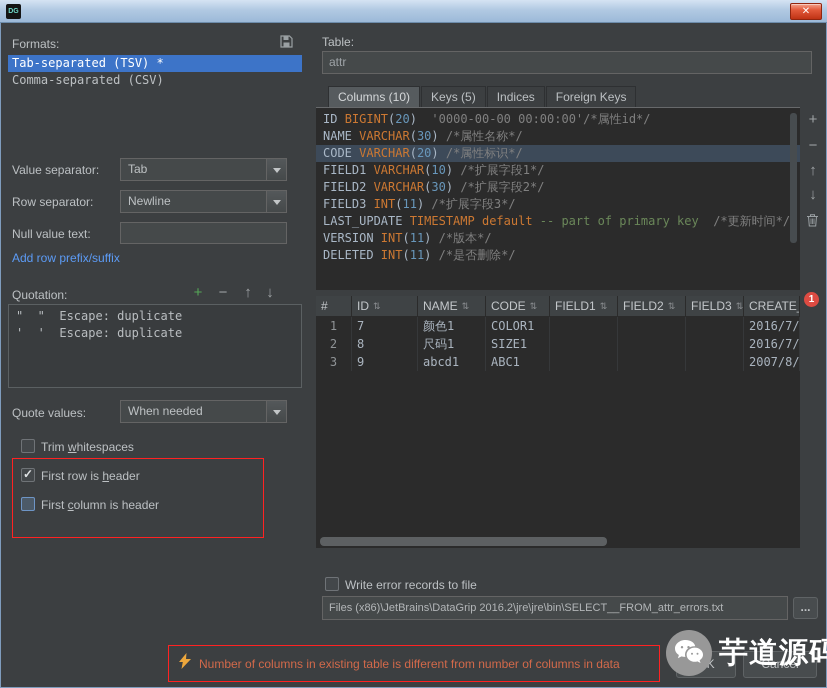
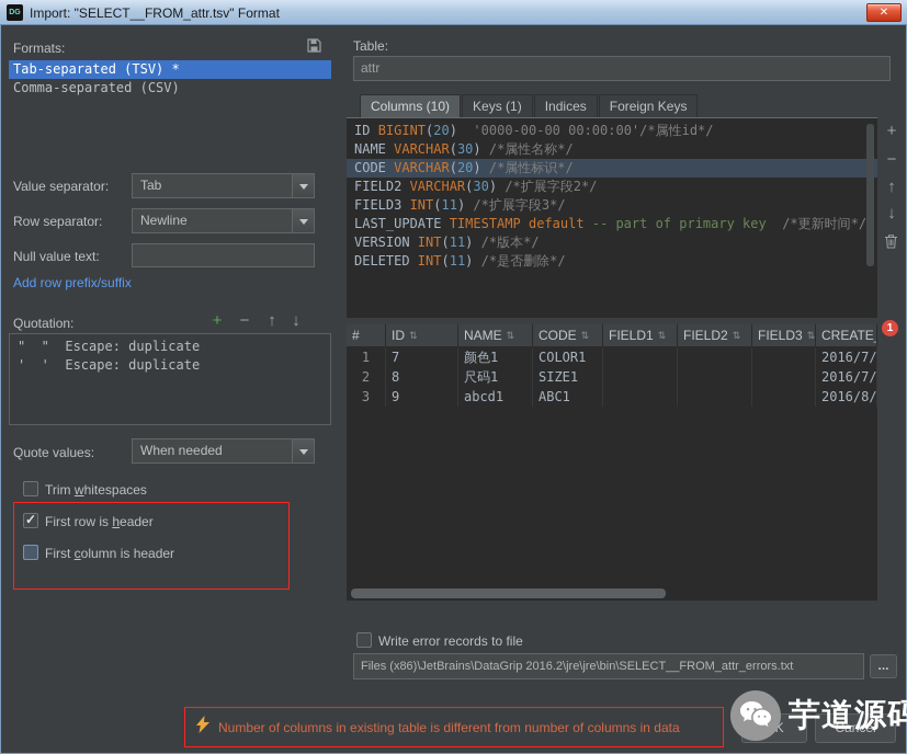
+ Import: "SELECT__FROM_attr.tsv" Format
  ✕
  Formats:
  Tab-separated (TSV) *
  Comma-separated (CSV)
  Value separator:
  Tab
  Row separator:
  Newline
  Null value text:
  Add row prefix/suffix
  Quotation:
  +
  −
  ↑
  ↓
  " " Escape: duplicate
  ' ' Escape: duplicate
  Quote values:
  When needed
  Trim whitespaces
  First row is header
  First column is header
  Table:
  attr
  Columns (10)
- Keys (5)
+ Keys (1)
  Indices
  Foreign Keys
  ID BIGINT(20) '0000-00-00 00:00:00'/*属性id*/
  NAME VARCHAR(30) /*属性名称*/
  CODE VARCHAR(20) /*属性标识*/
- FIELD1 VARCHAR(10) /*扩展字段1*/
  FIELD2 VARCHAR(30) /*扩展字段2*/
  FIELD3 INT(11) /*扩展字段3*/
  LAST_UPDATE TIMESTAMP default -- part of primary key /*更新时间*/
  VERSION INT(11) /*版本*/
  DELETED INT(11) /*是否删除*/
  +
  −
  ↑
  ↓
  1
  #
  ID
  ⇅
  NAME
  ⇅
  CODE
  ⇅
  FIELD1
  ⇅
  FIELD2
  ⇅
  FIELD3
  ⇅
  CREATE
  1
  7
  颜色1
  COLOR1
  2016/7/
  2
  8
  尺码1
  SIZE1
  2016/7/
  3
  9
  abcd1
  ABC1
- 2007/8/
+ 2016/8/
  Write error records to file
  Files (x86)\JetBrains\DataGrip 2016.2\jre\jre\bin\SELECT__FROM_attr_errors.txt
  ...
  Number of columns in existing table is different from number of columns in data
  Cancel
  芋道源码
